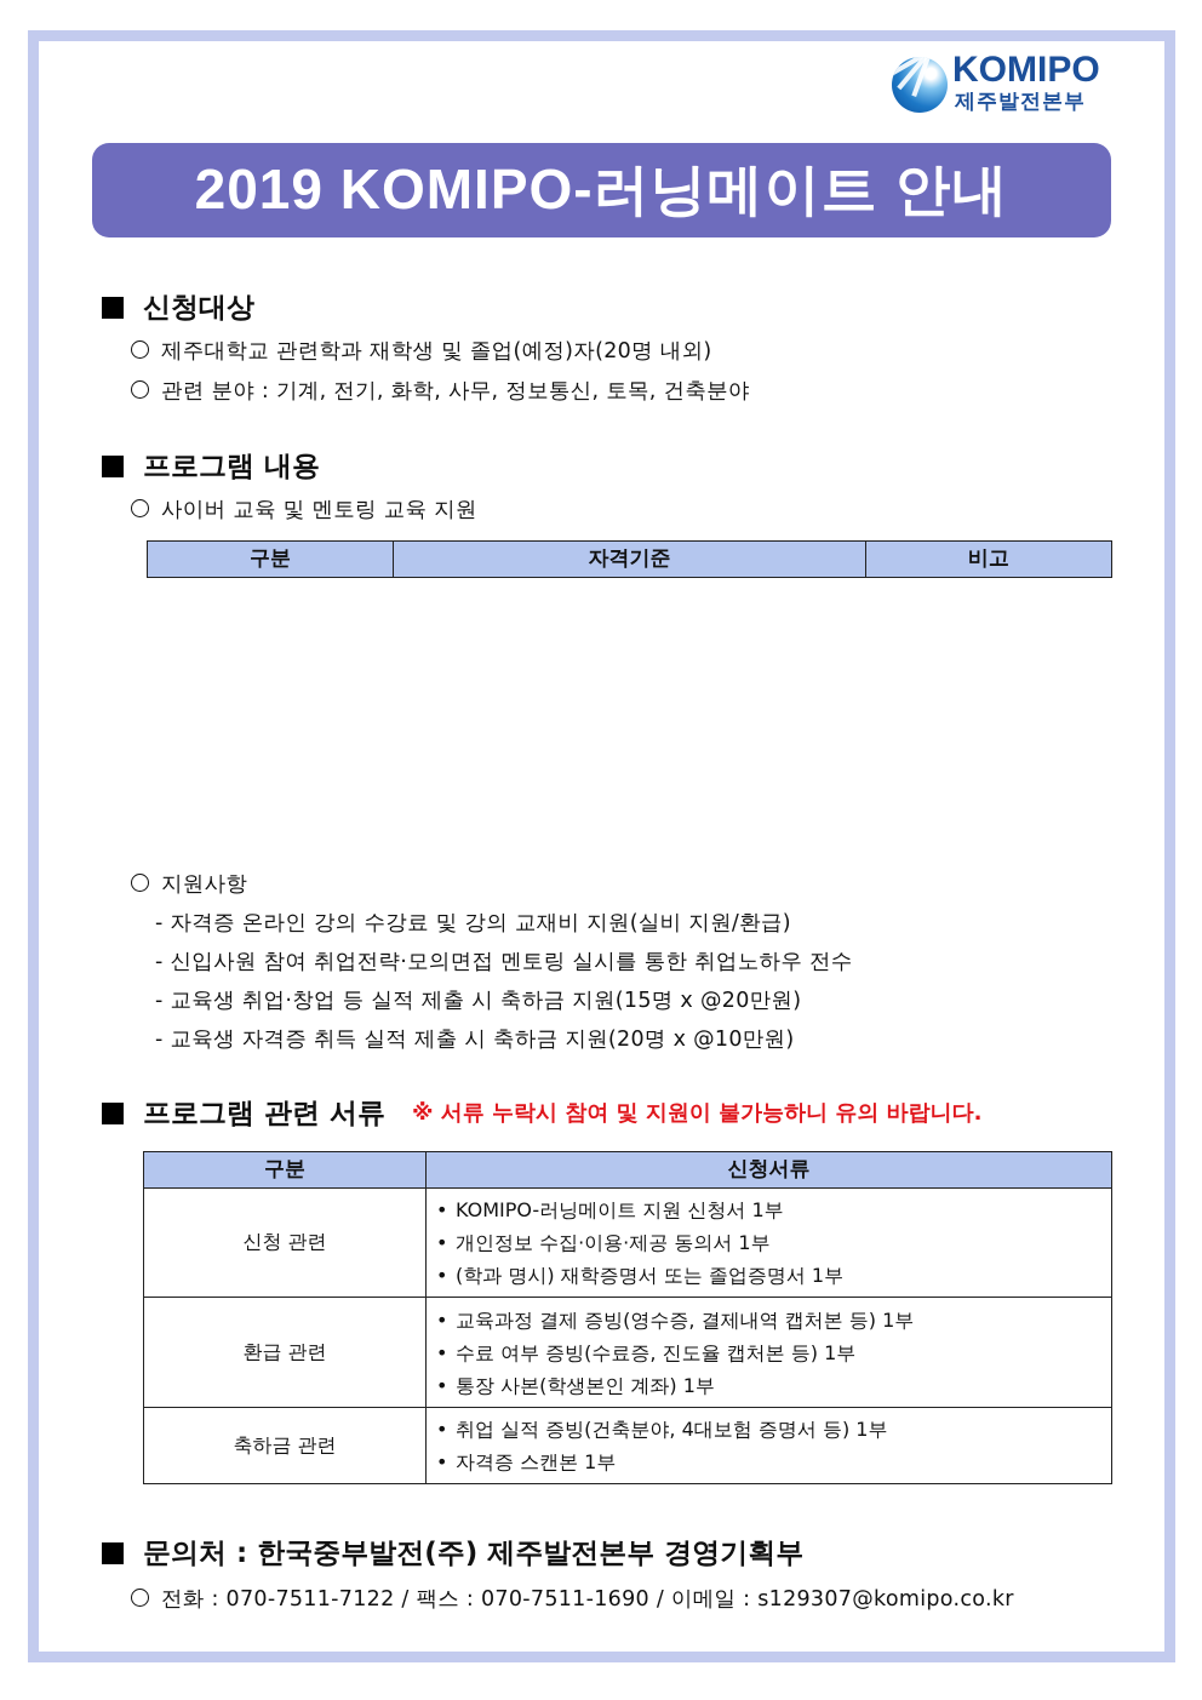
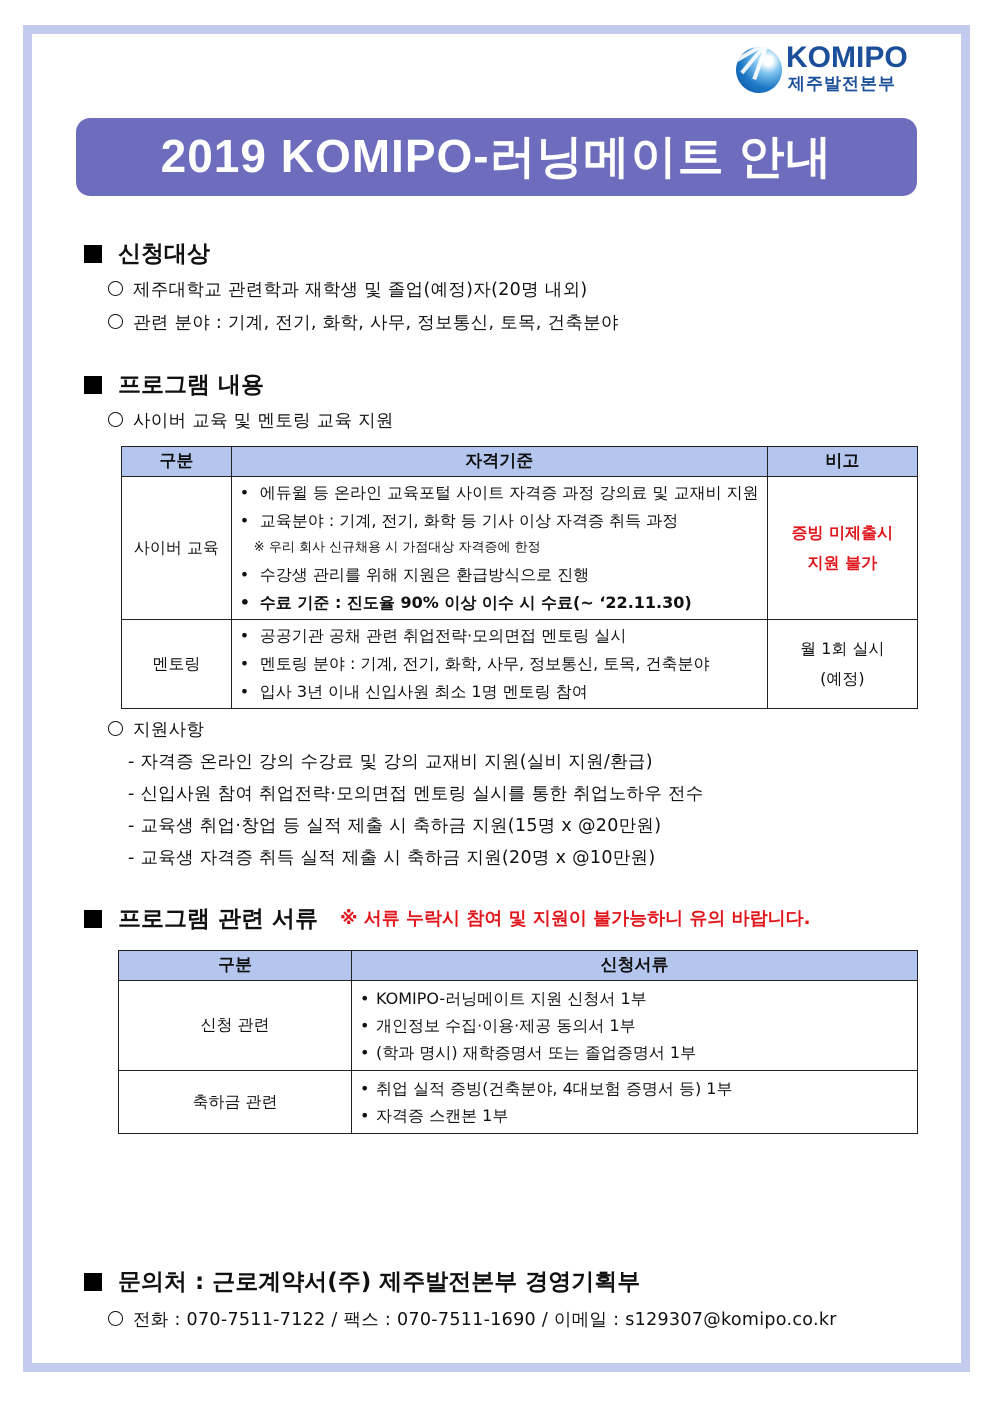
  KOMIPO
  제주발전본부
  2019 KOMIPO-러닝메이트 안내
  신청대상
  제주대학교 관련학과 재학생 및 졸업(예정)자(20명 내외)
  관련 분야 : 기계, 전기, 화학, 사무, 정보통신, 토목, 건축분야
  프로그램 내용
  사이버 교육 및 멘토링 교육 지원
  구분	자격기준	비고
+ 사이버 교육	에듀윌 등 온라인 교육포털 사이트 자격증 과정 강의료 및 교재비 지원 교육분야 : 기계, 전기, 화학 등 기사 이상 자격증 취득 과정 ※ 우리 회사 신규채용 시 가점대상 자격증에 한정 수강생 관리를 위해 지원은 환급방식으로 진행 수료 기준 : 진도율 90% 이상 이수 시 수료(~ ‘22.11.30)	증빙 미제출시 지원 불가
+ 멘토링	공공기관 공채 관련 취업전략·모의면접 멘토링 실시 멘토링 분야 : 기계, 전기, 화학, 사무, 정보통신, 토목, 건축분야 입사 3년 이내 신입사원 최소 1명 멘토링 참여	월 1회 실시 (예정)
  지원사항
  - 자격증 온라인 강의 수강료 및 강의 교재비 지원(실비 지원/환급)
  - 신입사원 참여 취업전략·모의면접 멘토링 실시를 통한 취업노하우 전수
  - 교육생 취업·창업 등 실적 제출 시 축하금 지원(15명 x @20만원)
  - 교육생 자격증 취득 실적 제출 시 축하금 지원(20명 x @10만원)
  프로그램 관련 서류
  ※ 서류 누락시 참여 및 지원이 불가능하니 유의 바랍니다.
  구분	신청서류
  신청 관련	KOMIPO-러닝메이트 지원 신청서 1부 개인정보 수집·이용·제공 동의서 1부 (학과 명시) 재학증명서 또는 졸업증명서 1부
- 환급 관련	교육과정 결제 증빙(영수증, 결제내역 캡처본 등) 1부 수료 여부 증빙(수료증, 진도율 캡처본 등) 1부 통장 사본(학생본인 계좌) 1부
  축하금 관련	취업 실적 증빙(건축분야, 4대보험 증명서 등) 1부 자격증 스캔본 1부
- 문의처 : 한국중부발전(주) 제주발전본부 경영기획부
+ 문의처 : 근로계약서(주) 제주발전본부 경영기획부
  전화 : 070-7511-7122 / 팩스 : 070-7511-1690 / 이메일 : s129307@komipo.co.kr
